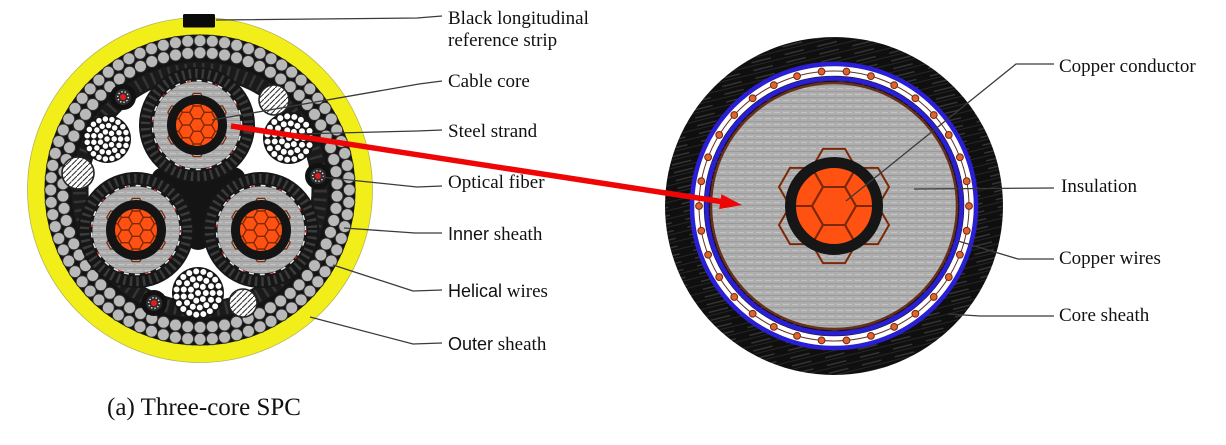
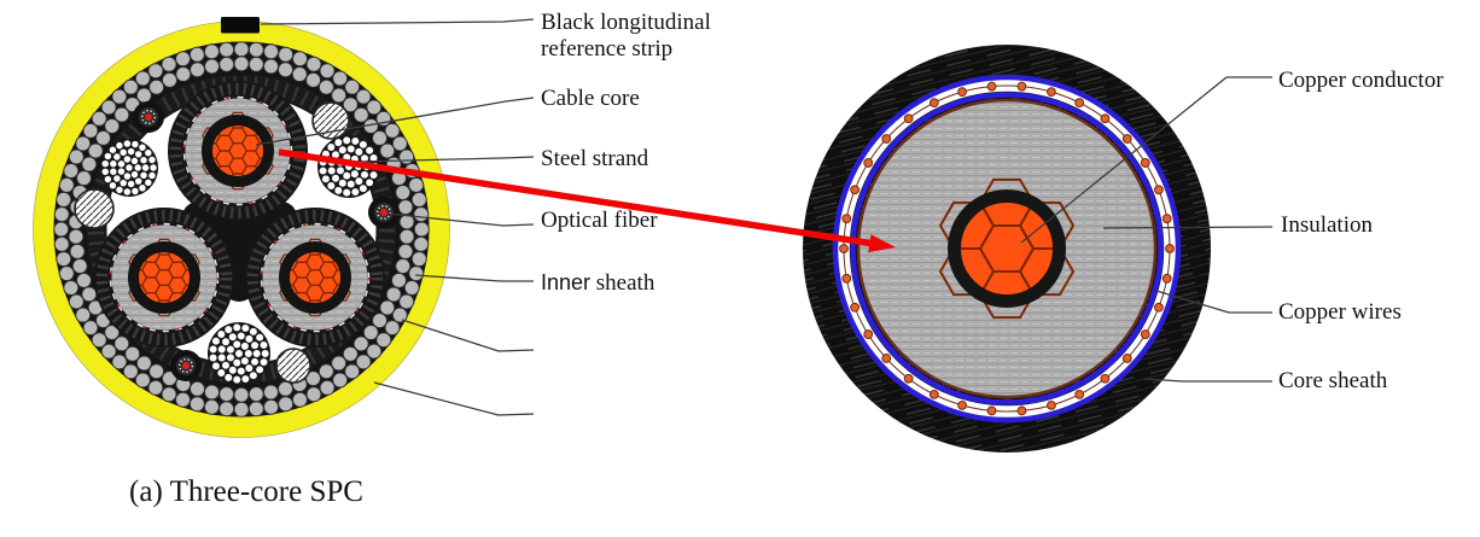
  Black longitudinal reference strip
  Cable core
  Steel strand
  Optical fiber
  Inner sheath
- Helical wires
- Outer sheath
  Copper conductor
  Insulation
  Copper wires
  Core sheath
  (a) Three-core SPC
